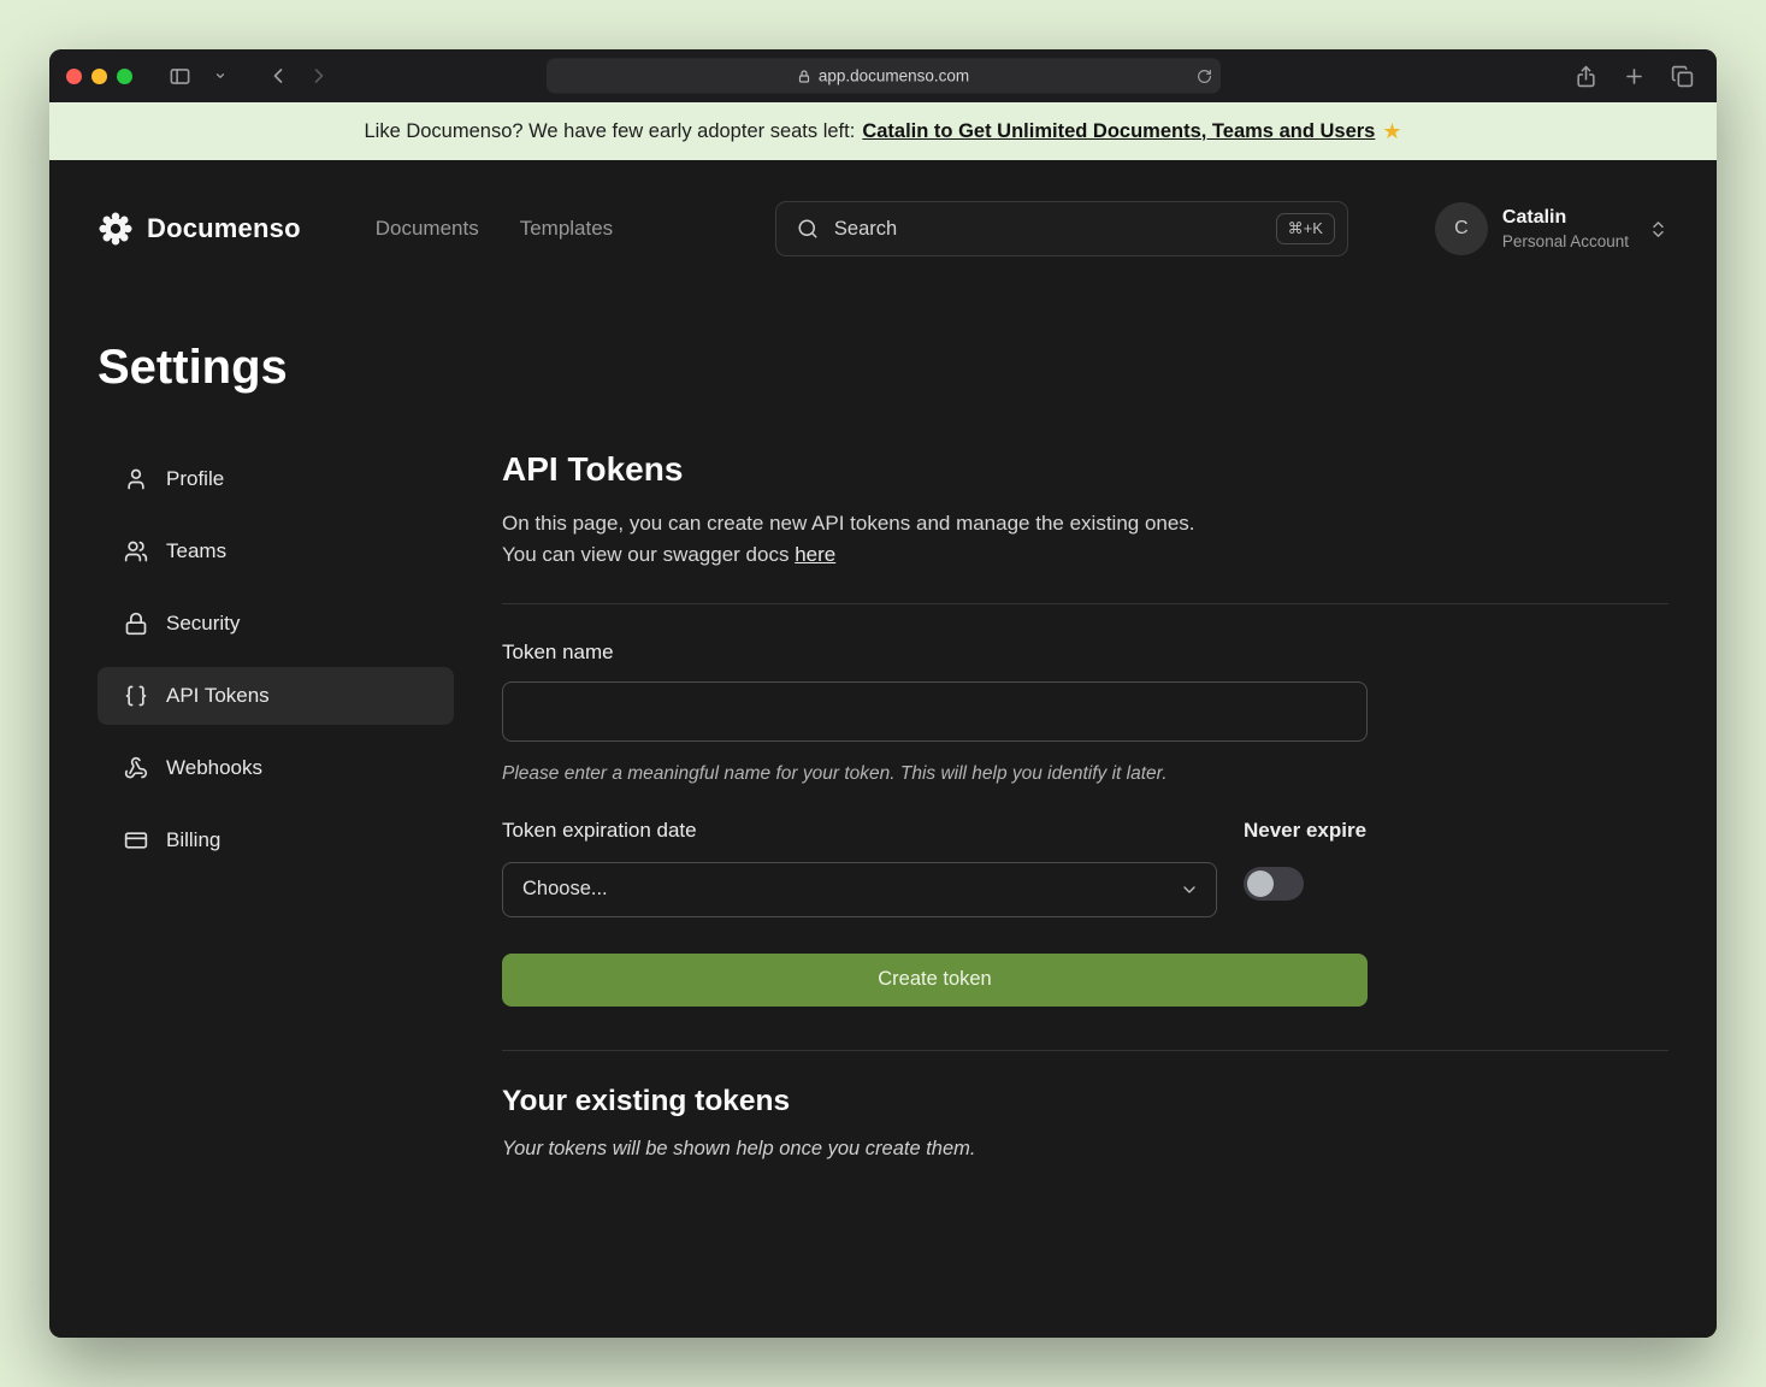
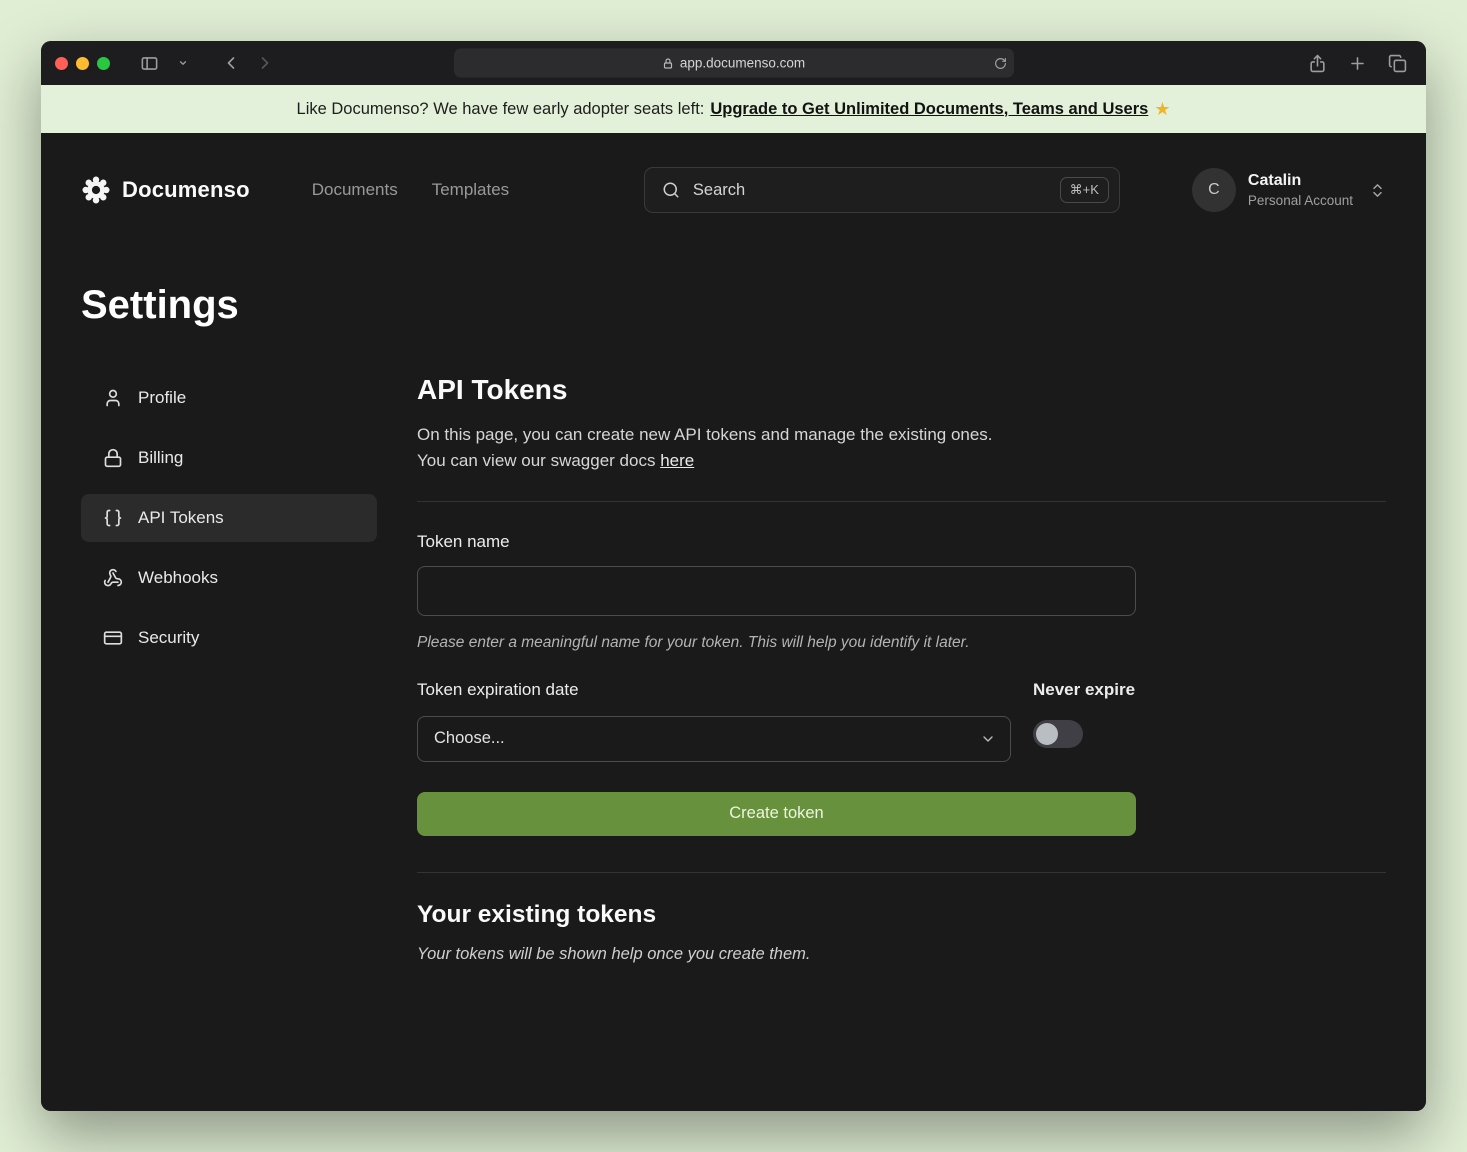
  app.documenso.com
  Like Documenso? We have few early adopter seats left:
- Catalin to Get Unlimited Documents, Teams and Users
+ Upgrade to Get Unlimited Documents, Teams and Users
  ★
  Documenso
  Documents
  Templates
  Search
  ⌘+K
  C
  Catalin
  Personal Account
  Settings
  Profile
- Teams
- Security
+ Billing
  API Tokens
  Webhooks
- Billing
+ Security
  API Tokens
  On this page, you can create new API tokens and manage the existing ones.
  You can view our swagger docs here
  Token name
  Please enter a meaningful name for your token. This will help you identify it later.
  Token expiration date
  Choose...
  Never expire
  Create token
  Your existing tokens
  Your tokens will be shown help once you create them.
